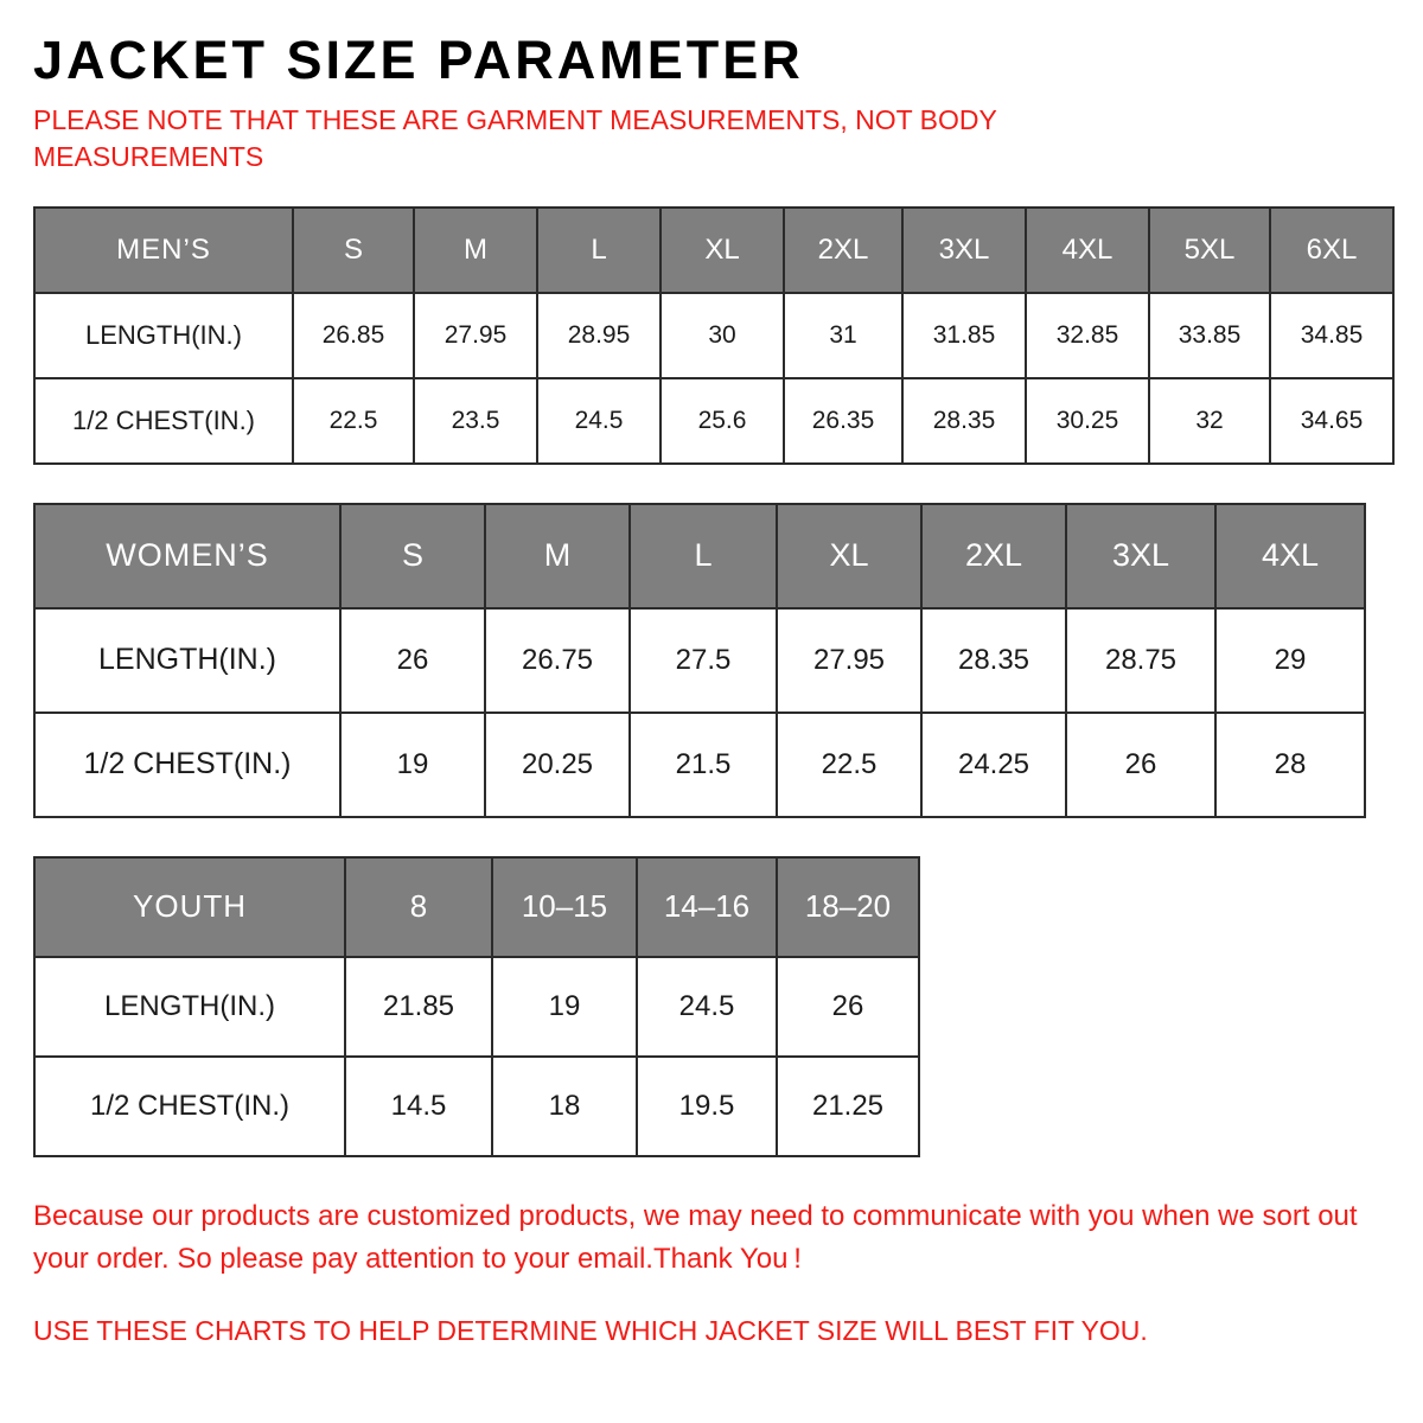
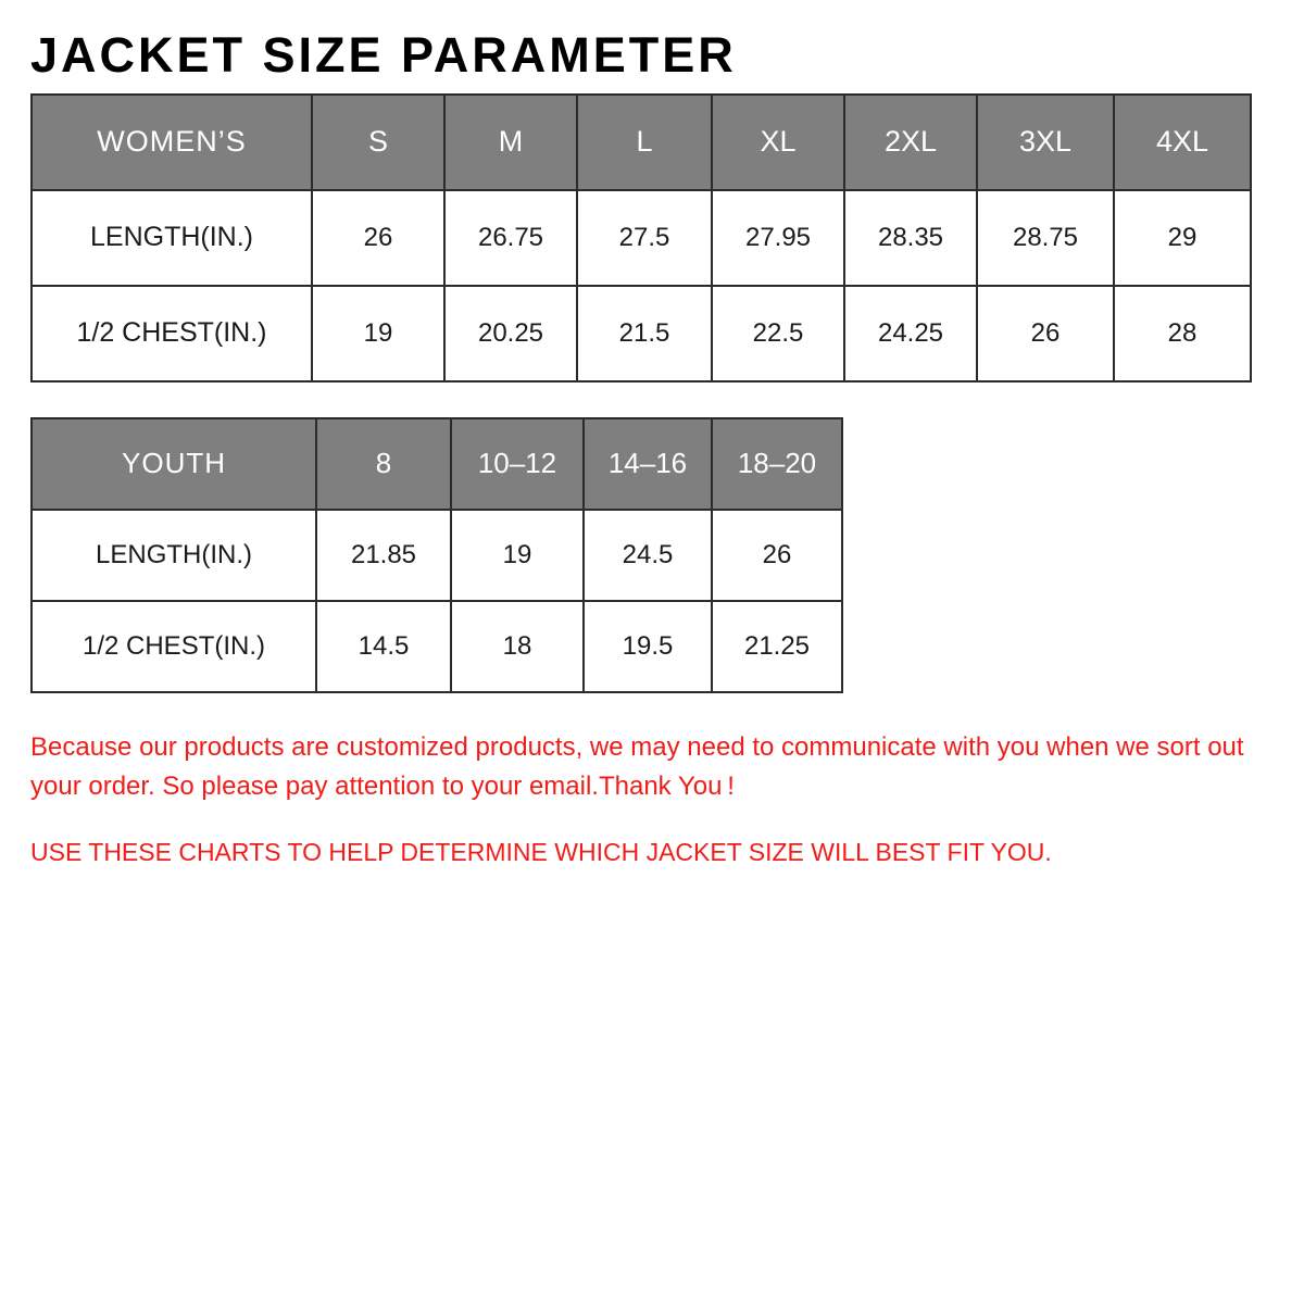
  JACKET SIZE PARAMETER
- PLEASE NOTE THAT THESE ARE GARMENT MEASUREMENTS, NOT BODY MEASUREMENTS
- MEN’S	S	M	L	XL	2XL	3XL	4XL	5XL	6XL
- LENGTH(IN.)	26.85	27.95	28.95	30	31	31.85	32.85	33.85	34.85
- 1/2 CHEST(IN.)	22.5	23.5	24.5	25.6	26.35	28.35	30.25	32	34.65
  WOMEN’S	S	M	L	XL	2XL	3XL	4XL
  LENGTH(IN.)	26	26.75	27.5	27.95	28.35	28.75	29
  1/2 CHEST(IN.)	19	20.25	21.5	22.5	24.25	26	28
- YOUTH	8	10–15	14–16	18–20
+ YOUTH	8	10–12	14–16	18–20
  LENGTH(IN.)	21.85	19	24.5	26
  1/2 CHEST(IN.)	14.5	18	19.5	21.25
  Because our products are customized products, we may need to communicate with you when we sort out your order. So please pay attention to your email.Thank You !
  USE THESE CHARTS TO HELP DETERMINE WHICH JACKET SIZE WILL BEST FIT YOU.
